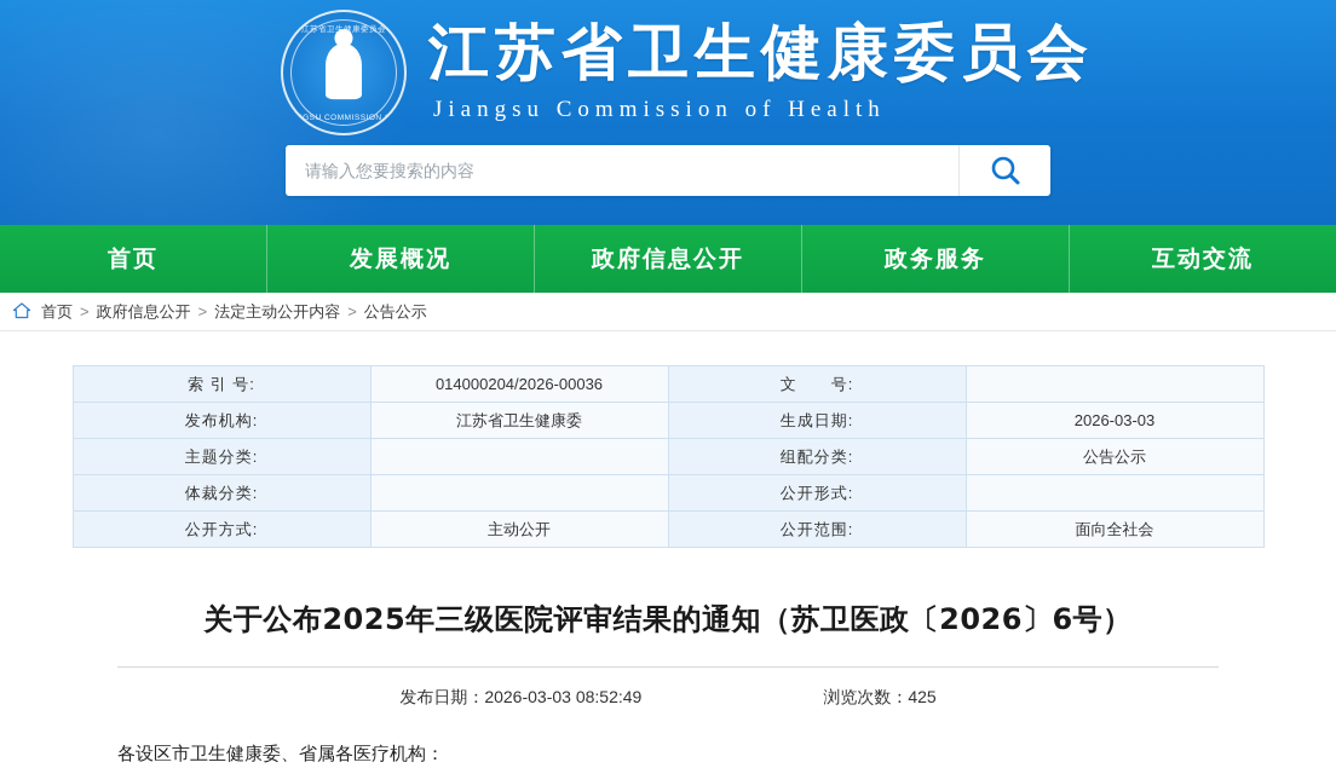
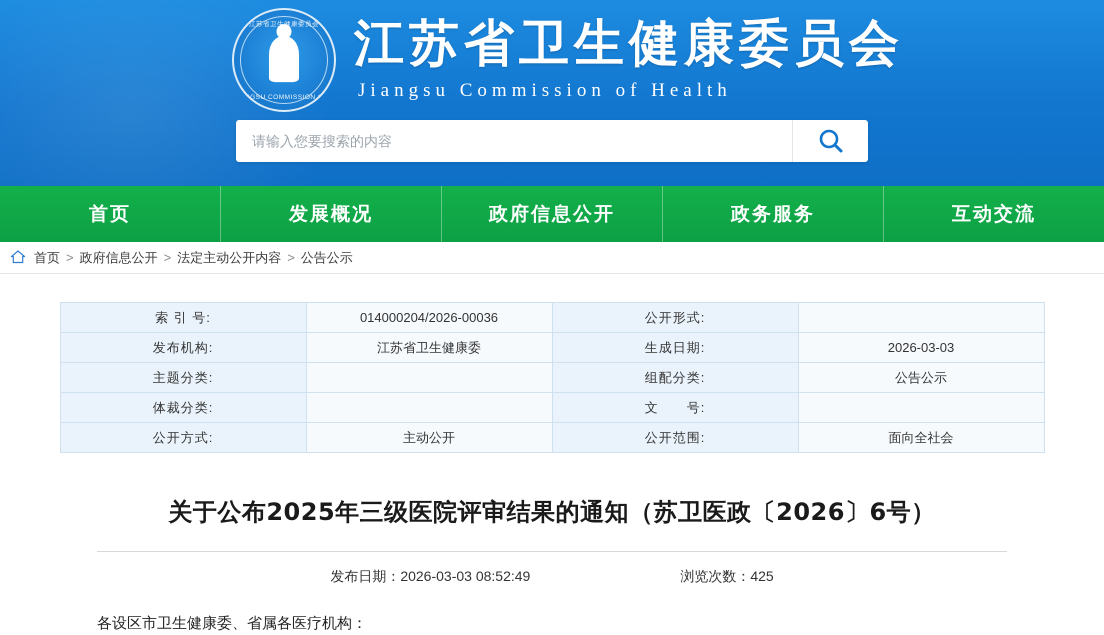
  江苏省卫生健康委员会
  Jiangsu Commission of Health
  请输入您要搜索的内容
  首页
  发展概况
  政府信息公开
  政务服务
  互动交流
  首页
  >
  政府信息公开
  >
  法定主动公开内容
  >
  公告公示
- 索 引 号:	014000204/2026-00036	文 号:
+ 索 引 号:	014000204/2026-00036	公开形式:
  发布机构:	江苏省卫生健康委	生成日期:	2026-03-03
  主题分类:		组配分类:	公告公示
- 体裁分类:		公开形式:
+ 体裁分类:		文 号:
  公开方式:	主动公开	公开范围:	面向全社会
  关于公布2025年三级医院评审结果的通知（苏卫医政〔2026〕6号）
  发布日期：2026-03-03 08:52:49
  浏览次数：425
  各设区市卫生健康委、省属各医疗机构：
